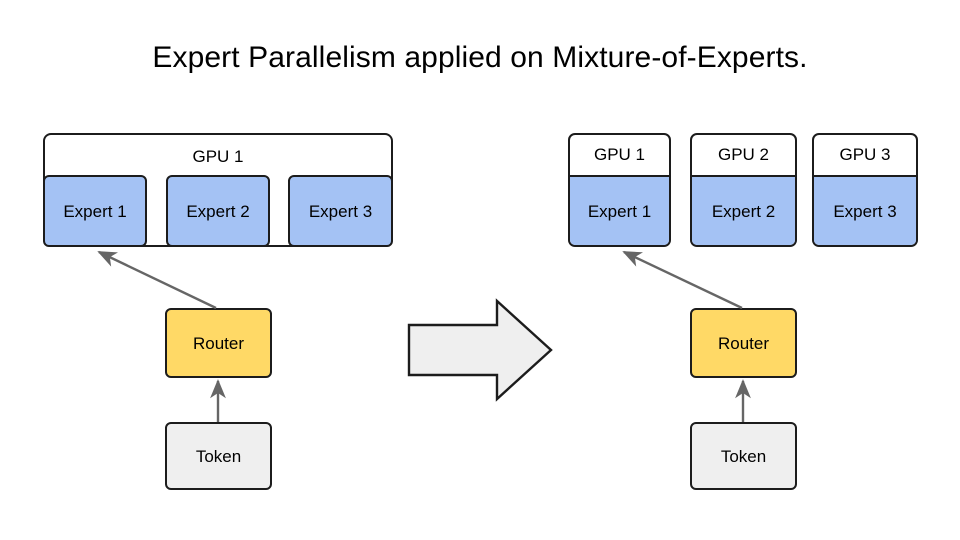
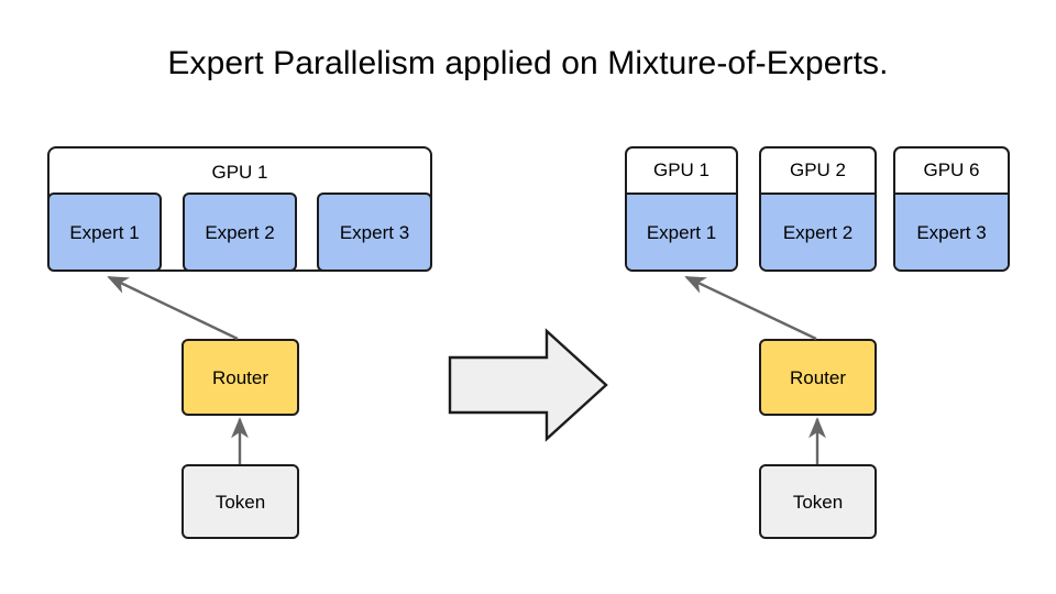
  Expert Parallelism applied on Mixture-of-Experts.
  GPU 1
  Expert 1
  Expert 2
  Expert 3
  Router
  Token
  GPU 1
  Expert 1
  GPU 2
  Expert 2
- GPU 3
+ GPU 6
  Expert 3
  Router
  Token
